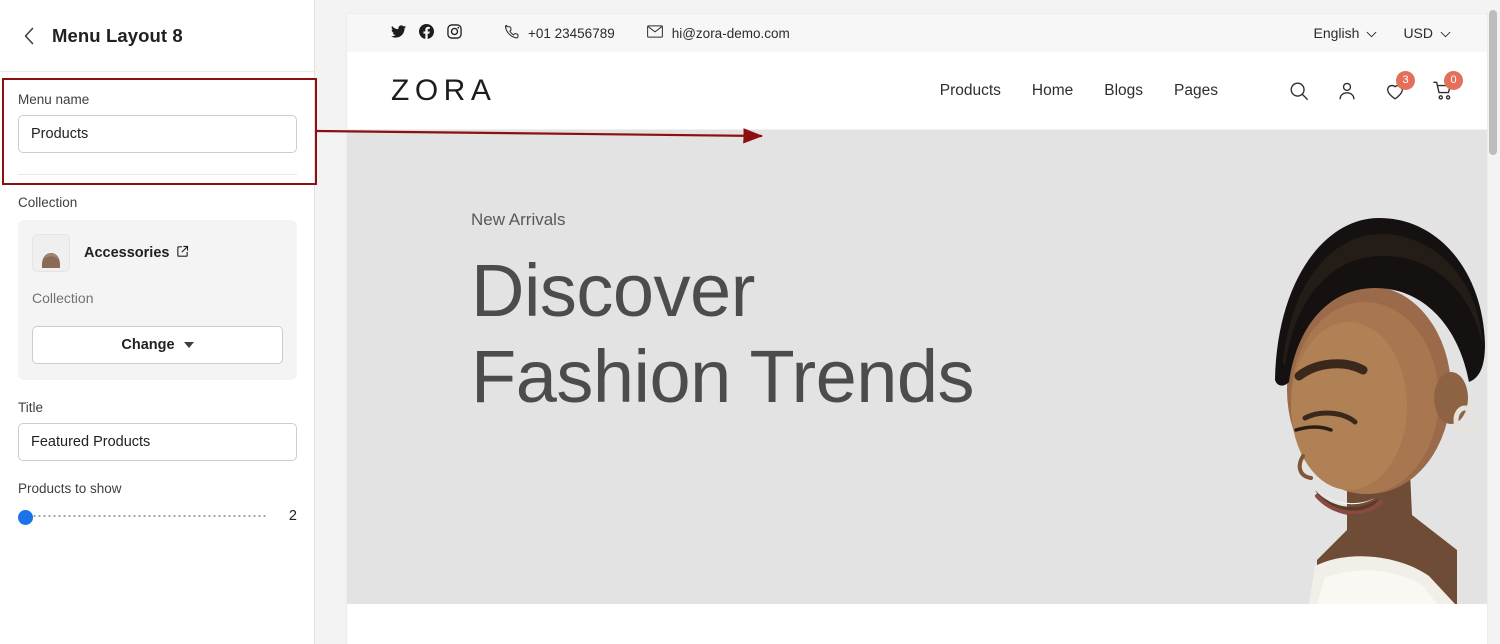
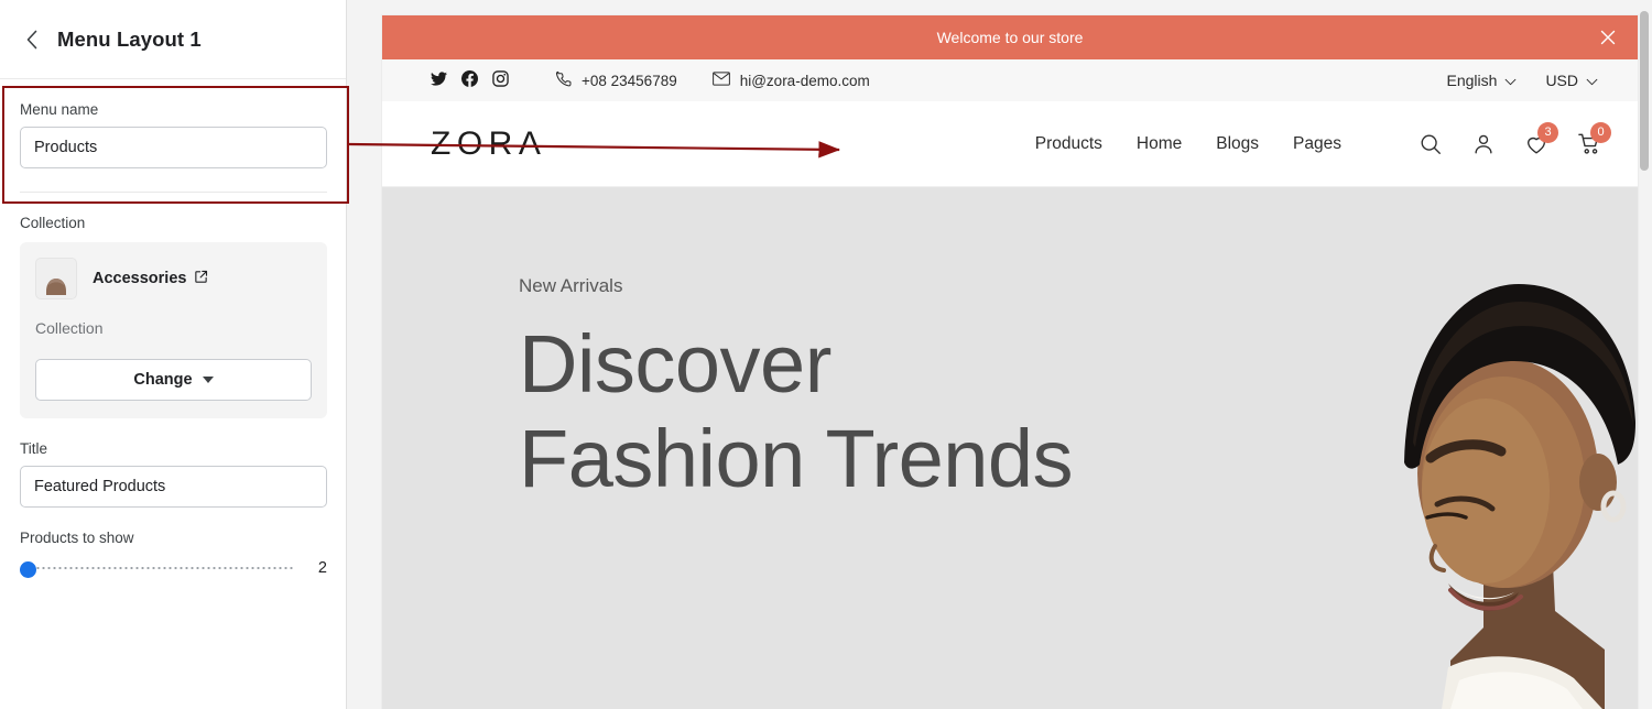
- Menu Layout 8
+ Menu Layout 1
  Menu name
  Products
  Collection
  Accessories
  Collection
  Change
  Title
  Featured Products
  Products to show
  2
+ Welcome to our store
- +01 23456789
+ +08 23456789
  hi@zora-demo.com
  English
  USD
  ZORA
  Products
  Home
  Blogs
  Pages
  3
  0
  New Arrivals
  Discover
  Fashion Trends
